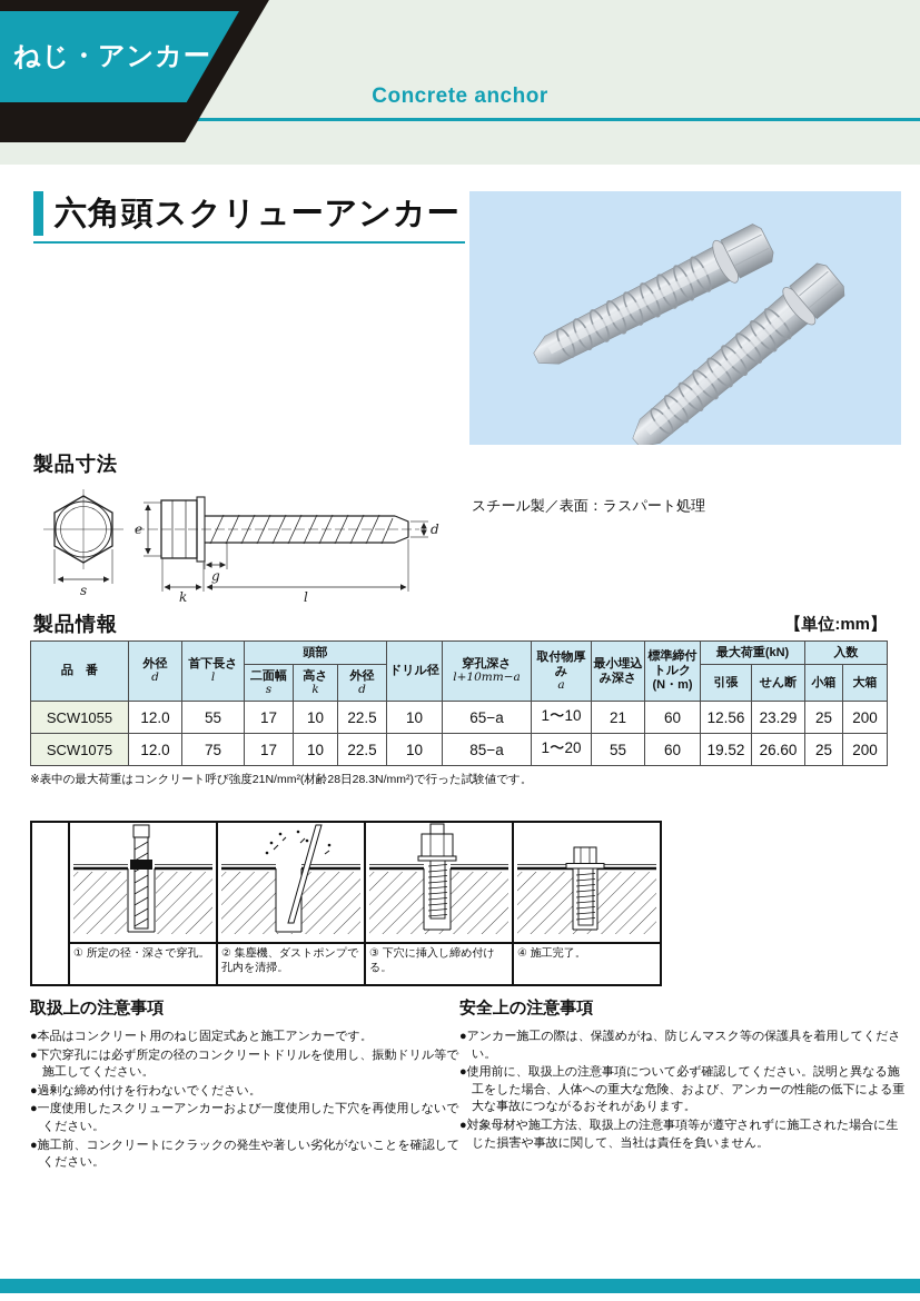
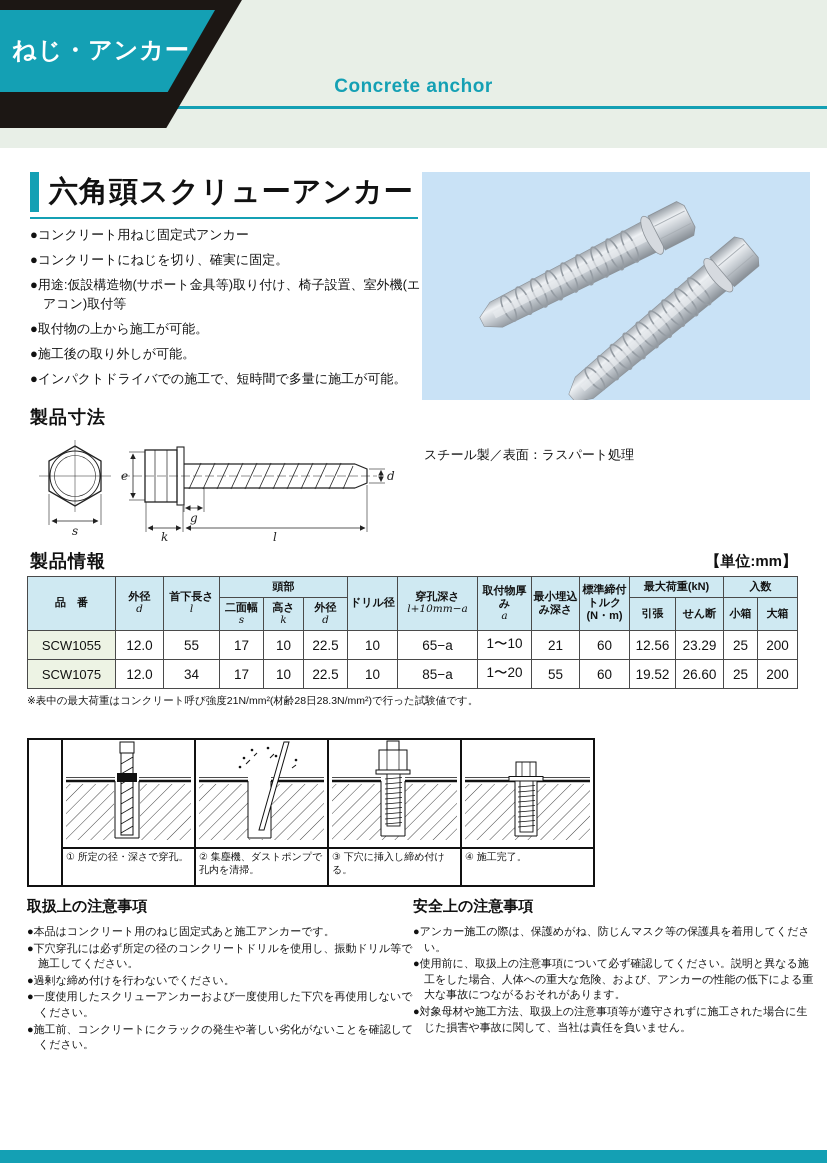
  ねじ・アンカー
  Concrete anchor
  六角頭スクリューアンカー
+ ●コンクリート用ねじ固定式アンカー
+ ●コンクリートにねじを切り、確実に固定。
+ ●用途:仮設構造物(サポート金具等)取り付け、椅子設置、室外機(エアコン)取付等
+ ●取付物の上から施工が可能。
+ ●施工後の取り外しが可能。
+ ●インパクトドライバでの施工で、短時間で多量に施工が可能。
  製品寸法
  s
  e
  g
  k
  l
  d
  スチール製／表面：ラスパート処理
  製品情報
  【単位:mm】
  品 番	外径d	首下長さl	頭部	ドリル径	穿孔深さl+10mm−a	取付物厚みa	最小埋込み深さ	標準締付トルク(N・m)	最大荷重(kN)	入数
  二面幅s	高さk	外径d	引張	せん断	小箱	大箱
  SCW1055	12.0	55	17	10	22.5	10	65−a	1〜10	21	60	12.56	23.29	25	200
- SCW1075	12.0	75	17	10	22.5	10	85−a	1〜20	55	60	19.52	26.60	25	200
+ SCW1075	12.0	34	17	10	22.5	10	85−a	1〜20	55	60	19.52	26.60	25	200
  ※表中の最大荷重はコンクリート呼び強度21N/mm²(材齢28日28.3N/mm²)で行った試験値です。
  ① 所定の径・深さで穿孔。	② 集塵機、ダストポンプで孔内を清掃。	③ 下穴に挿入し締め付ける。	④ 施工完了。
  取扱上の注意事項
  ●本品はコンクリート用のねじ固定式あと施工アンカーです。
  ●下穴穿孔には必ず所定の径のコンクリートドリルを使用し、振動ドリル等で施工してください。
  ●過剰な締め付けを行わないでください。
  ●一度使用したスクリューアンカーおよび一度使用した下穴を再使用しないでください。
  ●施工前、コンクリートにクラックの発生や著しい劣化がないことを確認してください。
  安全上の注意事項
  ●アンカー施工の際は、保護めがね、防じんマスク等の保護具を着用してください。
  ●使用前に、取扱上の注意事項について必ず確認してください。説明と異なる施工をした場合、人体への重大な危険、および、アンカーの性能の低下による重大な事故につながるおそれがあります。
  ●対象母材や施工方法、取扱上の注意事項等が遵守されずに施工された場合に生じた損害や事故に関して、当社は責任を負いません。
